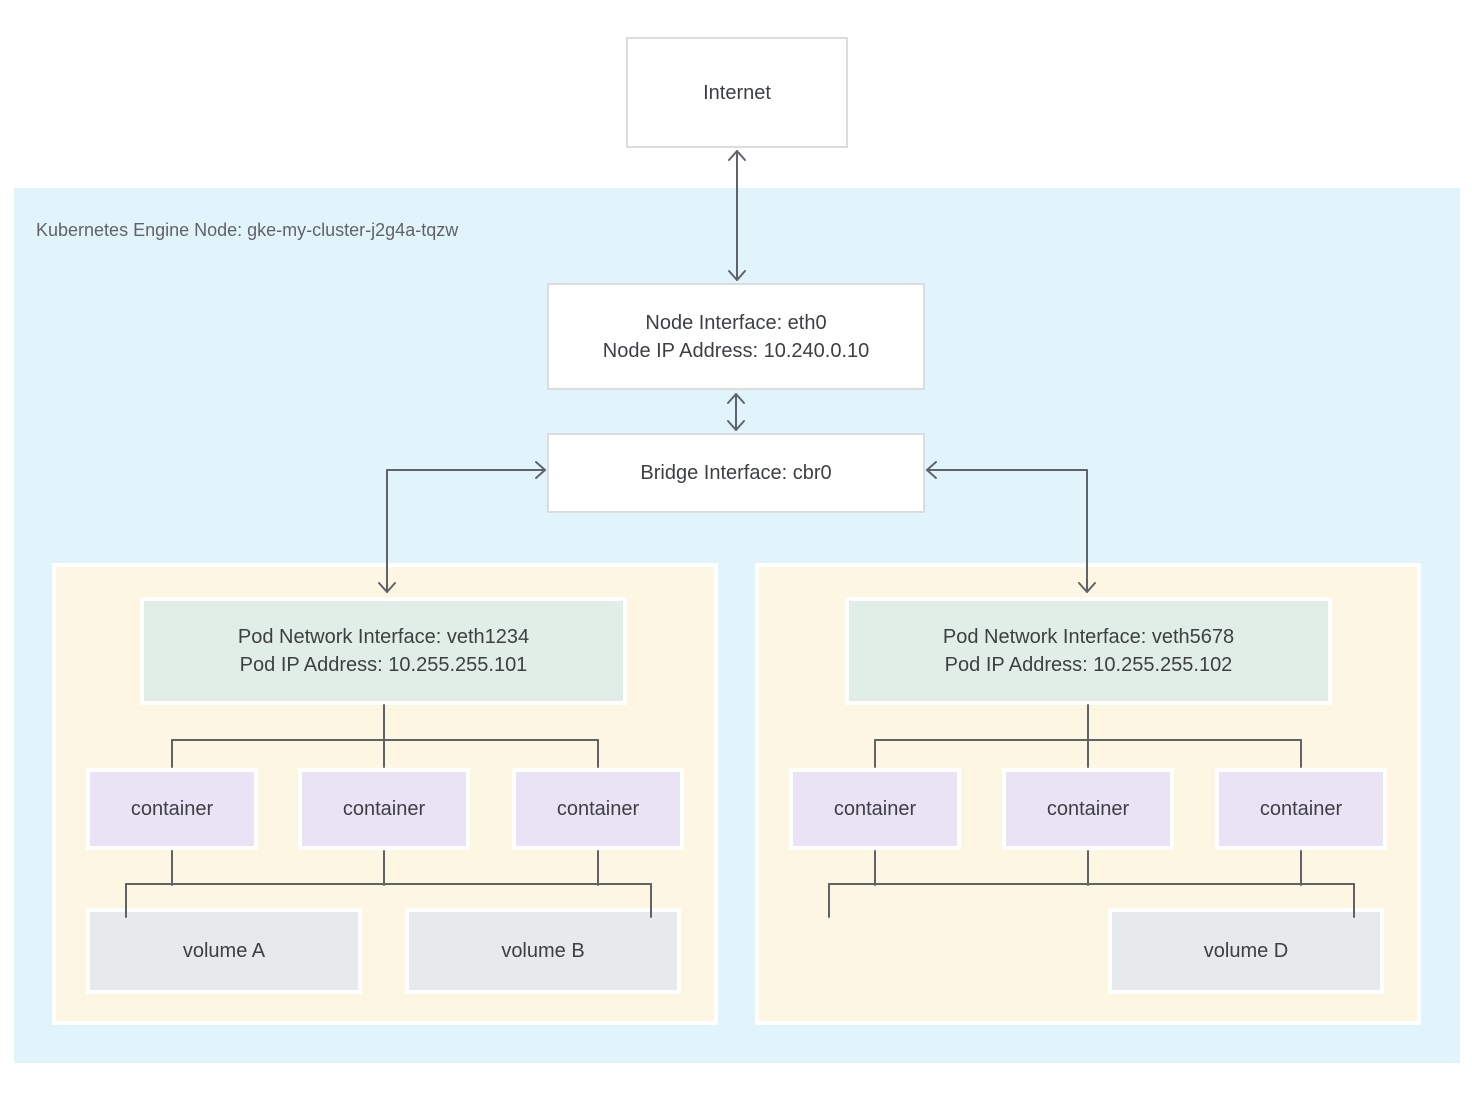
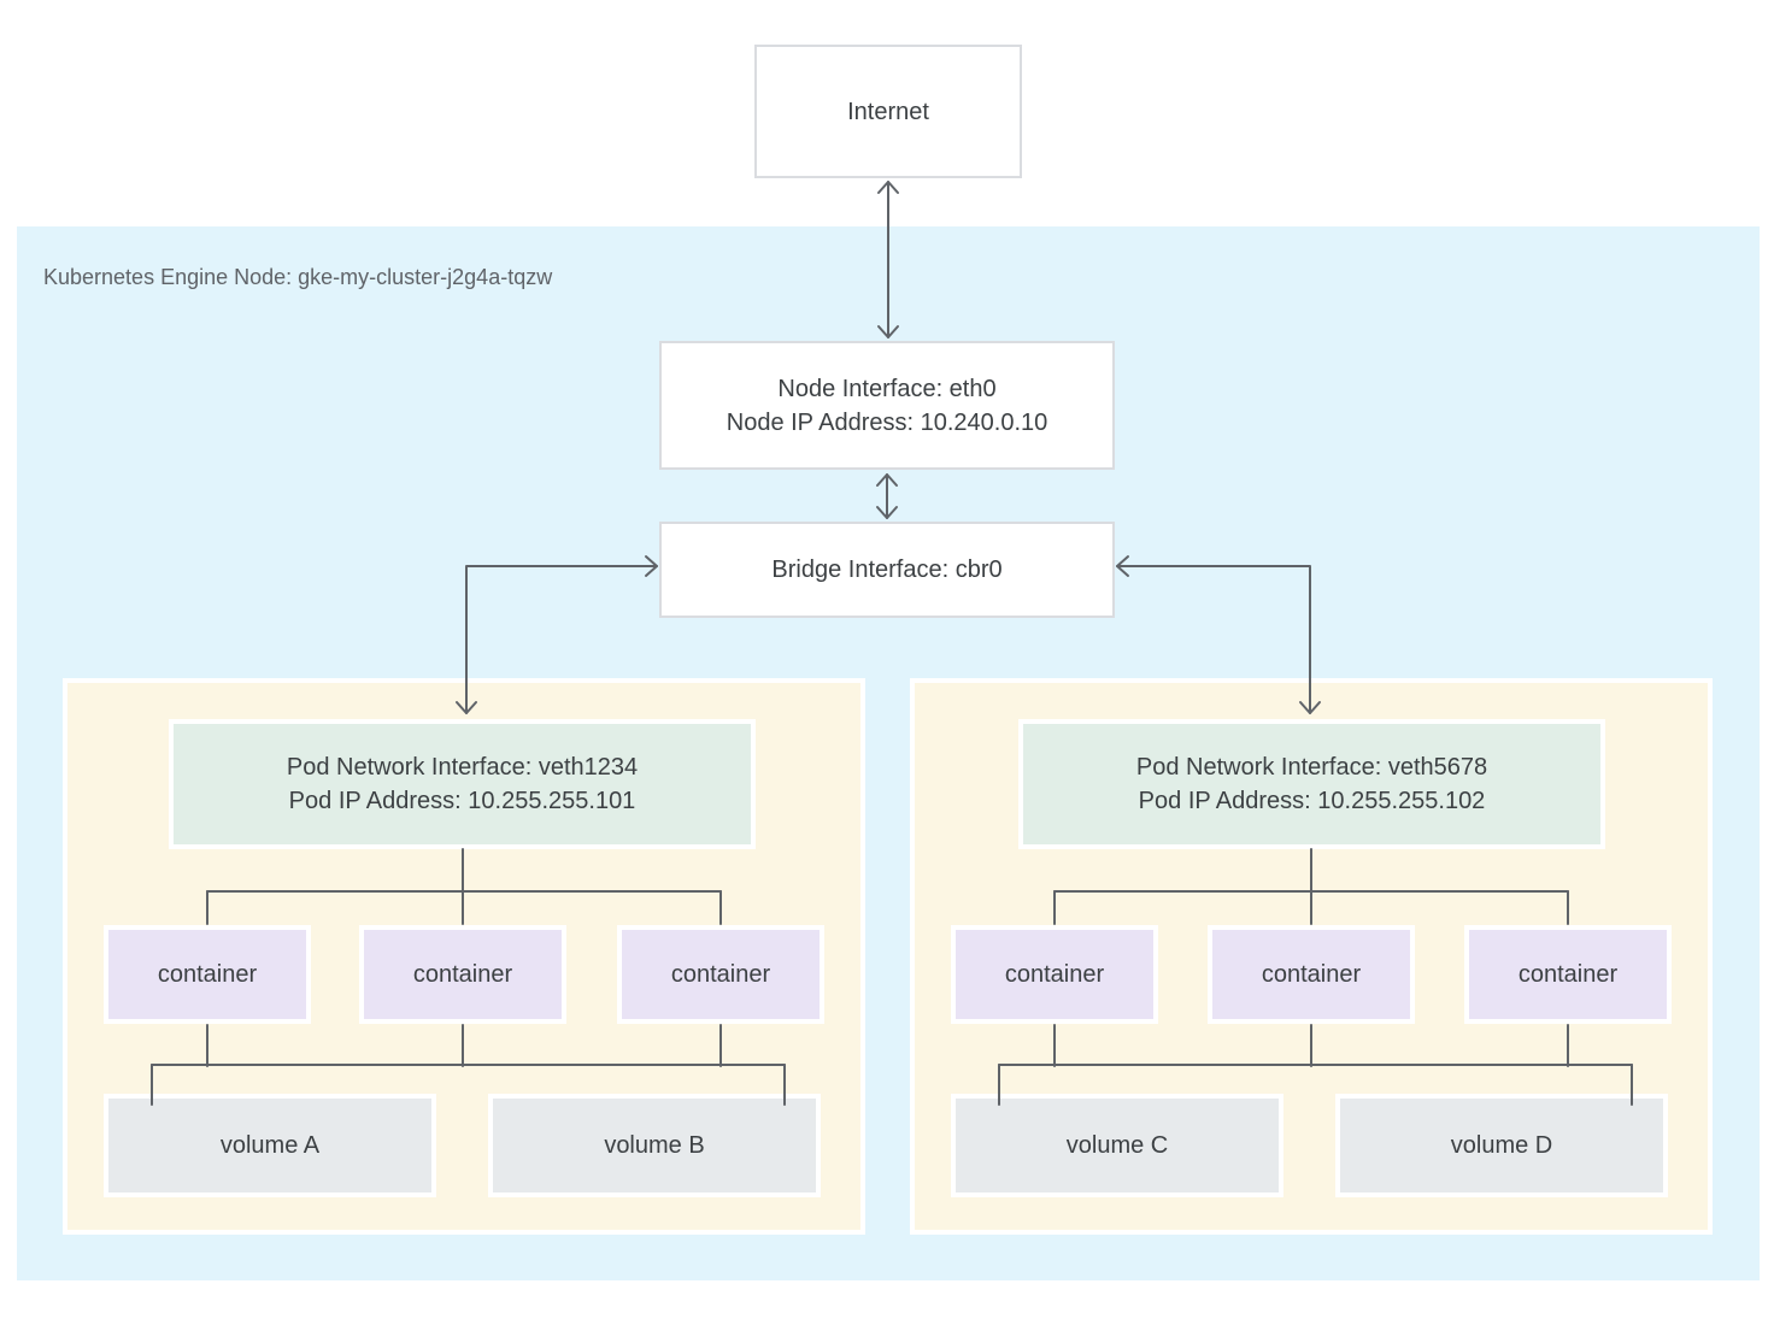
  Kubernetes Engine Node: gke-my-cluster-j2g4a-tqzw
  Internet
  Node Interface: eth0
  Node IP Address: 10.240.0.10
  Bridge Interface: cbr0
  Pod Network Interface: veth1234
  Pod IP Address: 10.255.255.101
  Pod Network Interface: veth5678
  Pod IP Address: 10.255.255.102
  container
  container
  container
  container
  container
  container
  volume A
  volume B
+ volume C
  volume D
